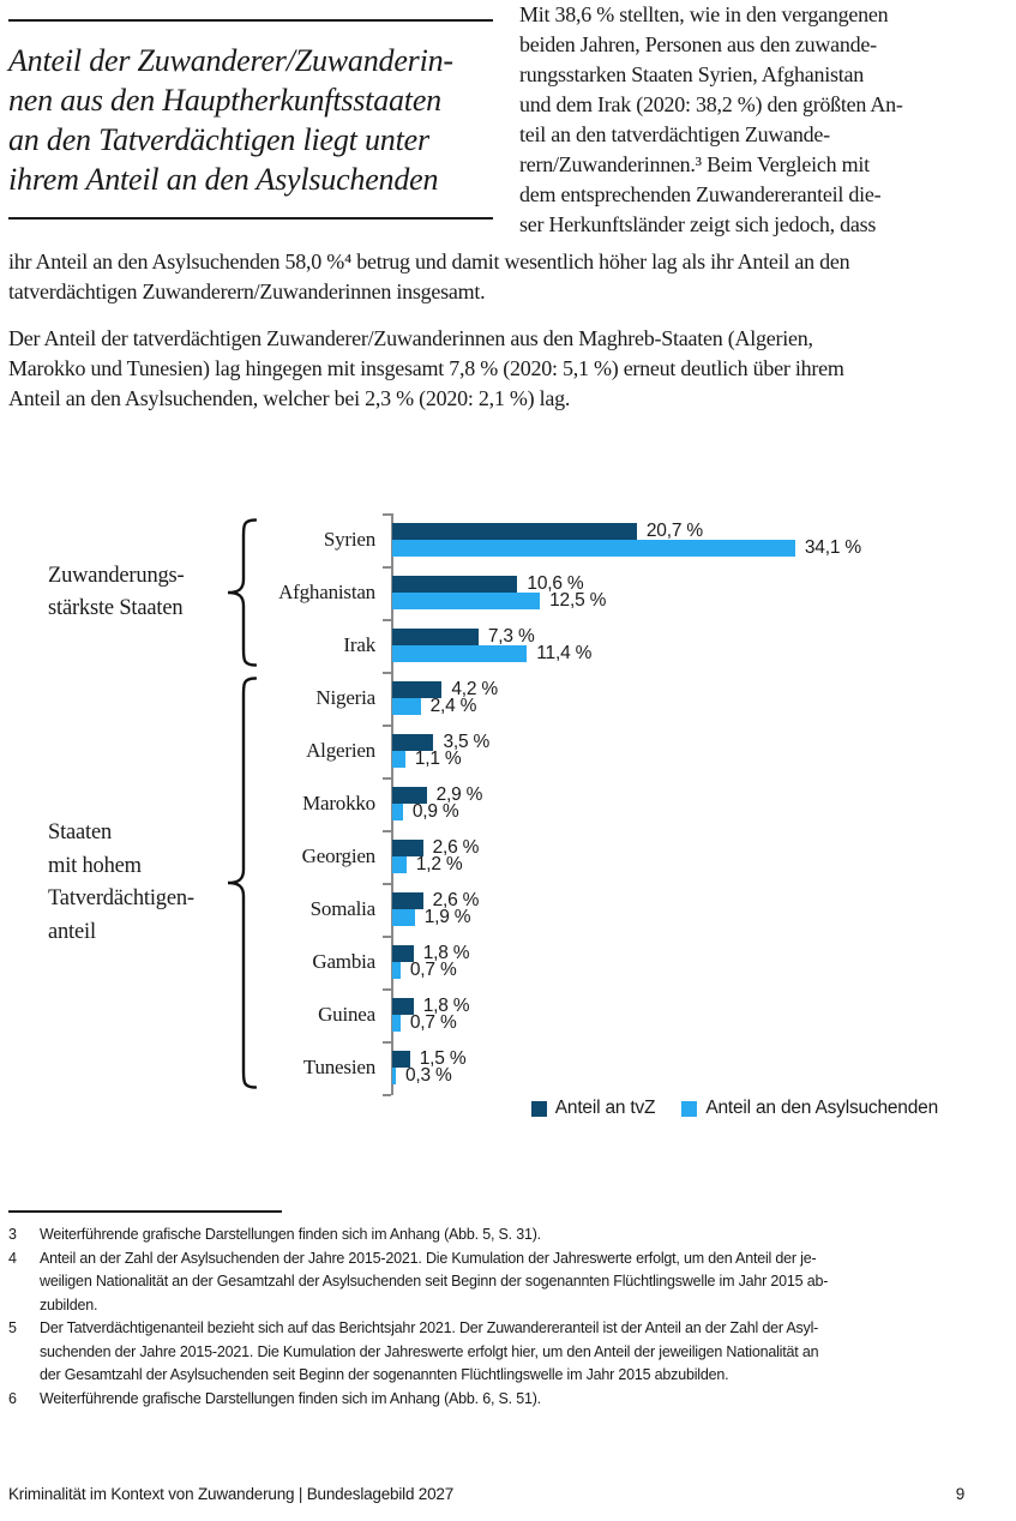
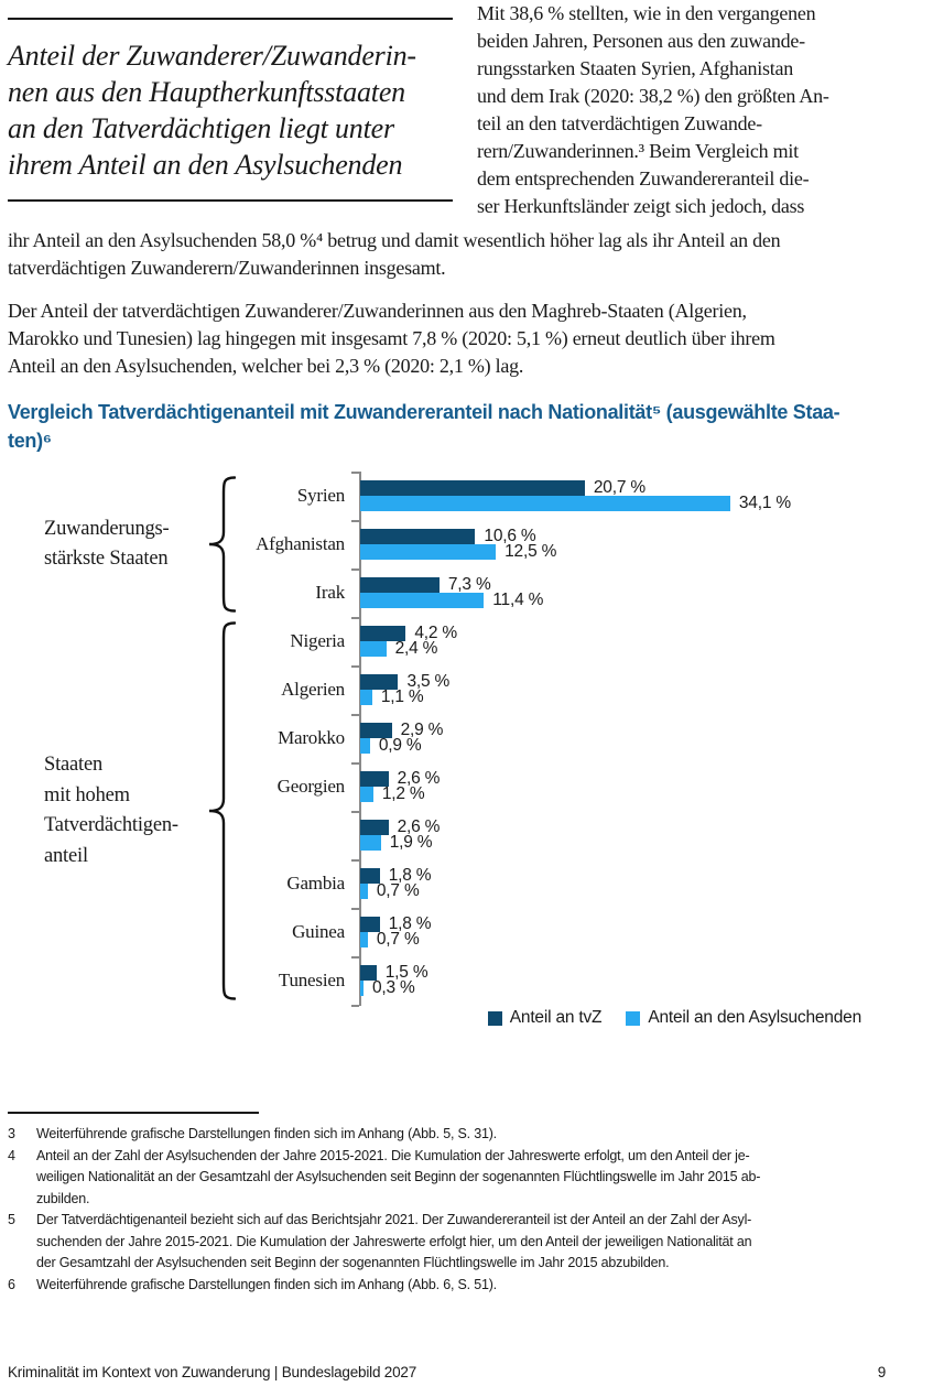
  Anteil der Zuwanderer/Zuwanderin-
  nen aus den Hauptherkunftsstaaten
  an den Tatverdächtigen liegt unter
  ihrem Anteil an den Asylsuchenden
  Mit 38,6 % stellten, wie in den vergangenen
  beiden Jahren, Personen aus den zuwande-
  rungsstarken Staaten Syrien, Afghanistan
  und dem Irak (2020: 38,2 %) den größten An-
  teil an den tatverdächtigen Zuwande-
  rern/Zuwanderinnen.³ Beim Vergleich mit
  dem entsprechenden Zuwandereranteil die-
  ser Herkunftsländer zeigt sich jedoch, dass
  ihr Anteil an den Asylsuchenden 58,0 %⁴ betrug und damit wesentlich höher lag als ihr Anteil an den
  tatverdächtigen Zuwanderern/Zuwanderinnen insgesamt.
  Der Anteil der tatverdächtigen Zuwanderer/Zuwanderinnen aus den Maghreb-Staaten (Algerien,
  Marokko und Tunesien) lag hingegen mit insgesamt 7,8 % (2020: 5,1 %) erneut deutlich über ihrem
  Anteil an den Asylsuchenden, welcher bei 2,3 % (2020: 2,1 %) lag.
+ Vergleich Tatverdächtigenanteil mit Zuwandereranteil nach Nationalität⁵ (ausgewählte Staa-
+ ten)⁶
  Syrien
  20,7 %
  34,1 %
  Afghanistan
  10,6 %
  12,5 %
  Irak
  7,3 %
  11,4 %
  Nigeria
  4,2 %
  2,4 %
  Algerien
  3,5 %
  1,1 %
  Marokko
  2,9 %
  0,9 %
  Georgien
  2,6 %
  1,2 %
- Somalia
  2,6 %
  1,9 %
  Gambia
  1,8 %
  0,7 %
  Guinea
  1,8 %
  0,7 %
  Tunesien
  1,5 %
  0,3 %
  Zuwanderungs-
  stärkste Staaten
  Staaten
  mit hohem
  Tatverdächtigen-
  anteil
  Anteil an tvZ
  Anteil an den Asylsuchenden
  3
  Weiterführende grafische Darstellungen finden sich im Anhang (Abb. 5, S. 31).
  4
  Anteil an der Zahl der Asylsuchenden der Jahre 2015-2021. Die Kumulation der Jahreswerte erfolgt, um den Anteil der je-
  weiligen Nationalität an der Gesamtzahl der Asylsuchenden seit Beginn der sogenannten Flüchtlingswelle im Jahr 2015 ab-
  zubilden.
  5
  Der Tatverdächtigenanteil bezieht sich auf das Berichtsjahr 2021. Der Zuwandereranteil ist der Anteil an der Zahl der Asyl-
  suchenden der Jahre 2015-2021. Die Kumulation der Jahreswerte erfolgt hier, um den Anteil der jeweiligen Nationalität an
  der Gesamtzahl der Asylsuchenden seit Beginn der sogenannten Flüchtlingswelle im Jahr 2015 abzubilden.
  6
  Weiterführende grafische Darstellungen finden sich im Anhang (Abb. 6, S. 51).
  Kriminalität im Kontext von Zuwanderung | Bundeslagebild 2027
  9
